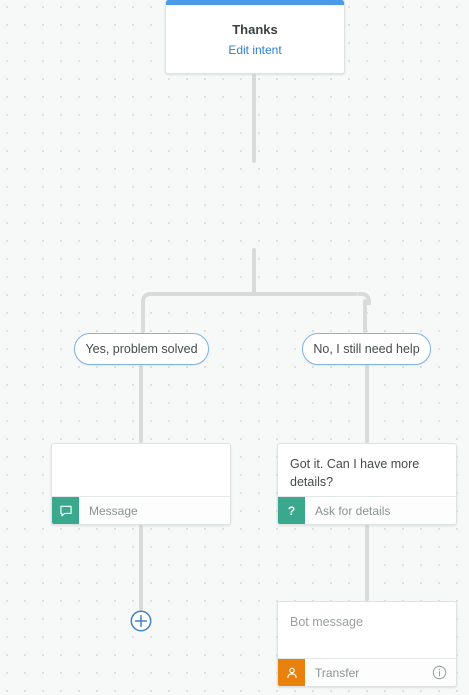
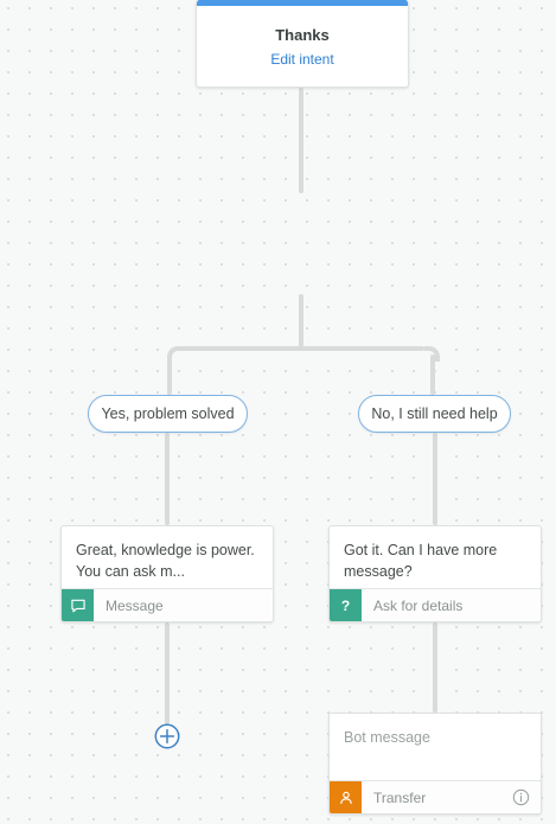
  Thanks
  Edit intent
  Yes, problem solved
  No, I still need help
+ Great, knowledge is power. You can ask m...
  Message
- Got it. Can I have more details?
+ Got it. Can I have more message?
  ?
  Ask for details
  Bot message
  Transfer
